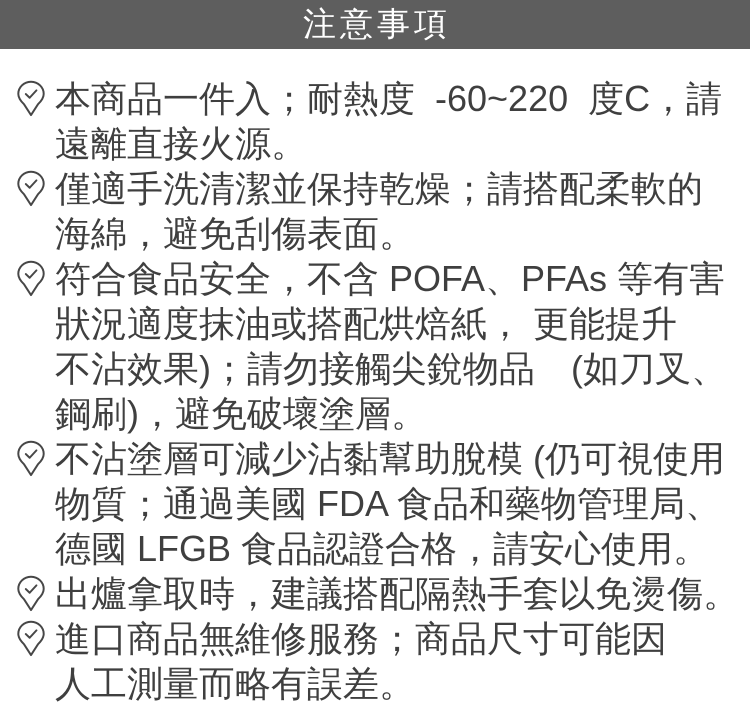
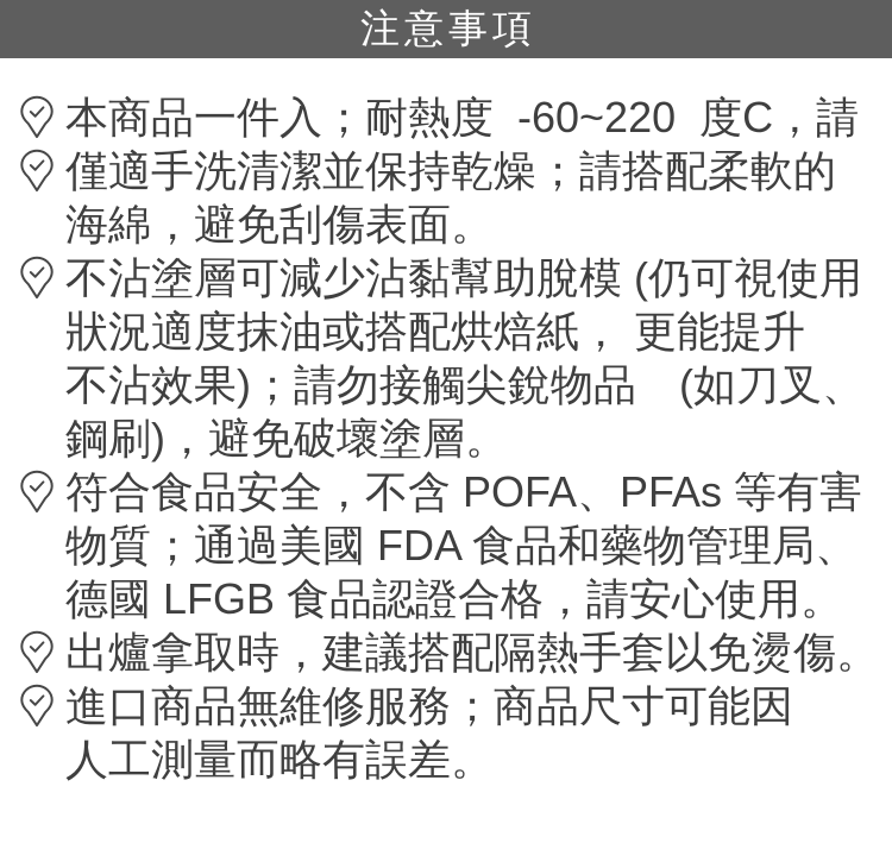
  注意事項
  本商品一件入；耐熱度 -60~220 度C，請
- 遠離直接火源。
  僅適手洗清潔並保持乾燥；請搭配柔軟的
  海綿，避免刮傷表面。
- 符合食品安全，不含 POFA、PFAs 等有害
+ 不沾塗層可減少沾黏幫助脫模 (仍可視使用
  狀況適度抹油或搭配烘焙紙， 更能提升
  不沾效果)；請勿接觸尖銳物品 (如刀叉、
  鋼刷)，避免破壞塗層。
- 不沾塗層可減少沾黏幫助脫模 (仍可視使用
+ 符合食品安全，不含 POFA、PFAs 等有害
  物質；通過美國 FDA 食品和藥物管理局、
  德國 LFGB 食品認證合格，請安心使用。
  出爐拿取時，建議搭配隔熱手套以免燙傷。
  進口商品無維修服務；商品尺寸可能因
  人工測量而略有誤差。
